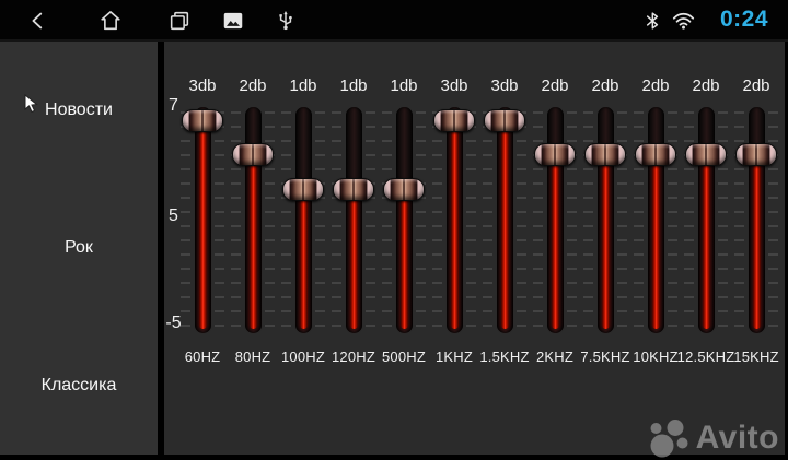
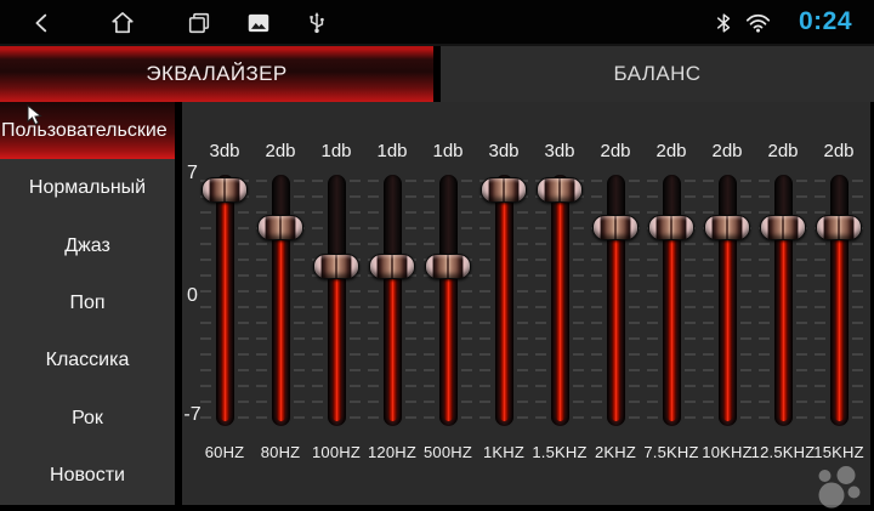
  0:24
+ ЭКВАЛАЙЗЕР
+ БАЛАНС
+ Пользовательские
+ Нормальный
+ Джаз
+ Поп
- Новости
+ Классика
  Рок
- Классика
+ Новости
  7
- 5
+ 0
- -5
+ -7
  3db
  60HZ
  2db
  80HZ
  1db
  100HZ
  1db
  120HZ
  1db
  500HZ
  3db
  1KHZ
  3db
  1.5KHZ
  2db
  2KHZ
  2db
  7.5KHZ
  2db
  10KHZ
  2db
  12.5KHZ
  2db
  15KHZ
- Avito
